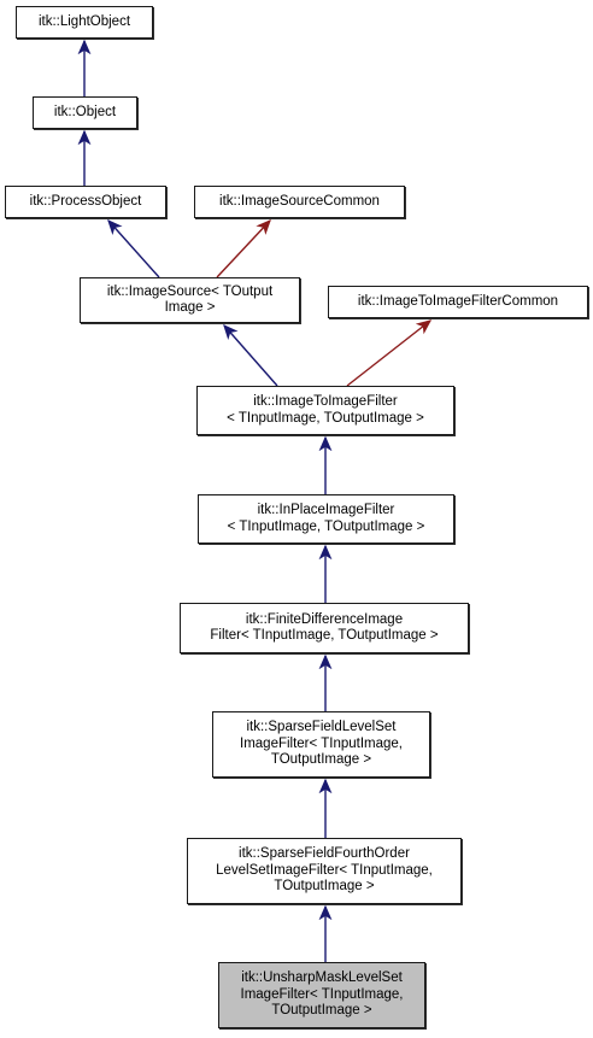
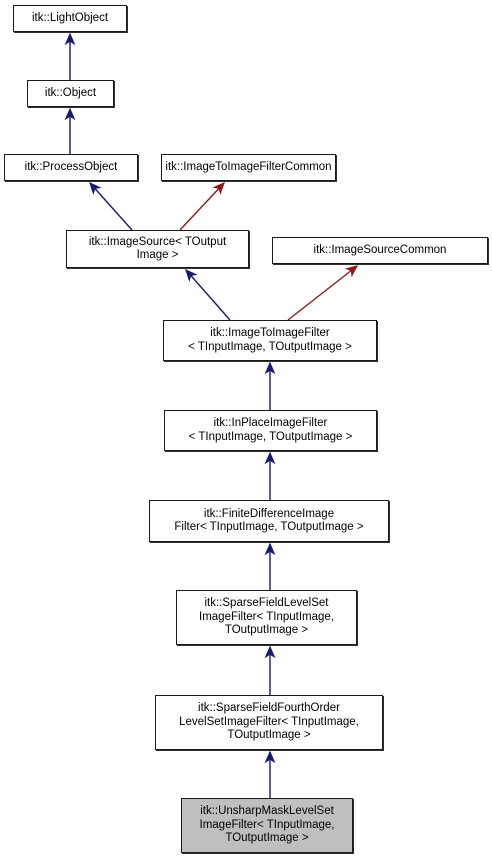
  itk::LightObject
  itk::Object
  itk::ProcessObject
- itk::ImageSourceCommon
+ itk::ImageToImageFilterCommon
  itk::ImageSource< TOutput
  Image >
- itk::ImageToImageFilterCommon
+ itk::ImageSourceCommon
  itk::ImageToImageFilter
  < TInputImage, TOutputImage >
  itk::InPlaceImageFilter
  < TInputImage, TOutputImage >
  itk::FiniteDifferenceImage
  Filter< TInputImage, TOutputImage >
  itk::SparseFieldLevelSet
  ImageFilter< TInputImage,
  TOutputImage >
  itk::SparseFieldFourthOrder
  LevelSetImageFilter< TInputImage,
  TOutputImage >
  itk::UnsharpMaskLevelSet
  ImageFilter< TInputImage,
  TOutputImage >
